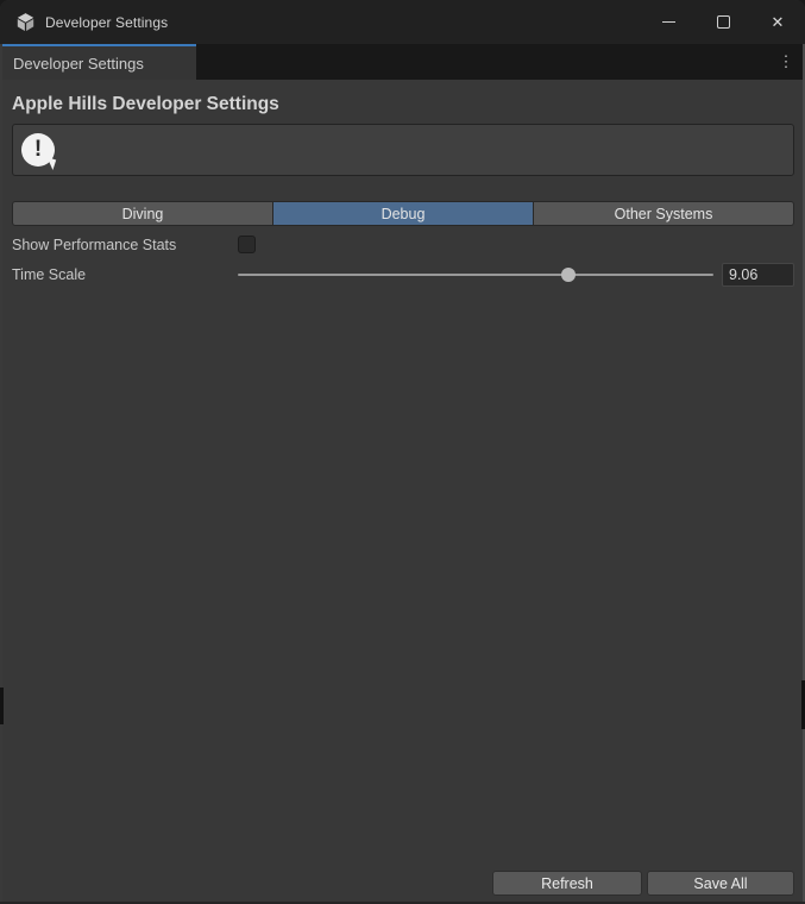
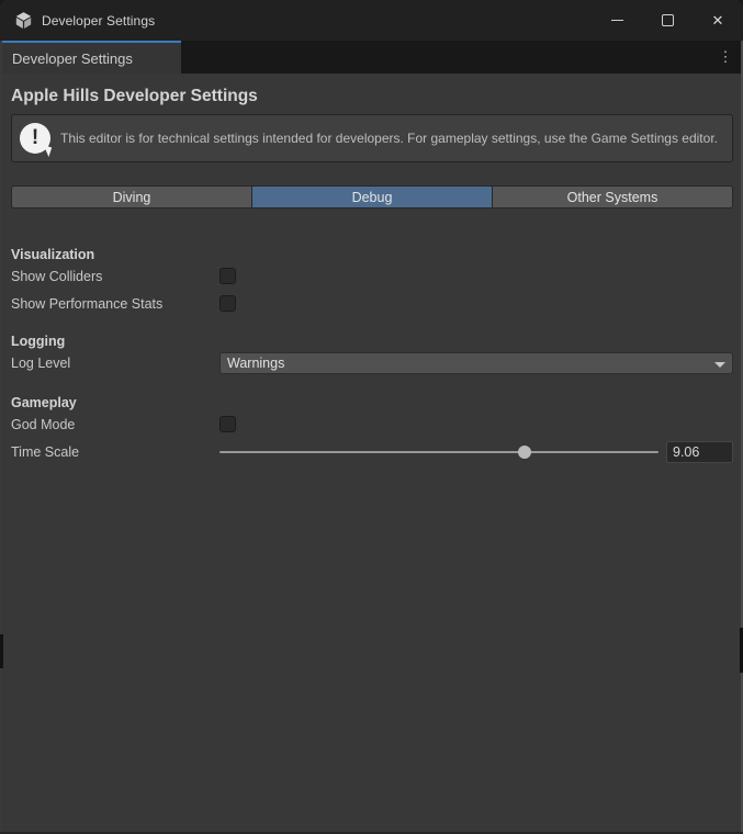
  Developer Settings
  ✕
  Developer Settings
  ⋮
  Apple Hills Developer Settings
  !
+ This editor is for technical settings intended for developers. For gameplay settings, use the Game Settings editor.
  Diving
  Debug
  Other Systems
+ Visualization
+ Show Colliders
  Show Performance Stats
+ Logging
+ Log Level
+ Warnings
+ Gameplay
+ God Mode
  Time Scale
  9.06
- Refresh
- Save All
